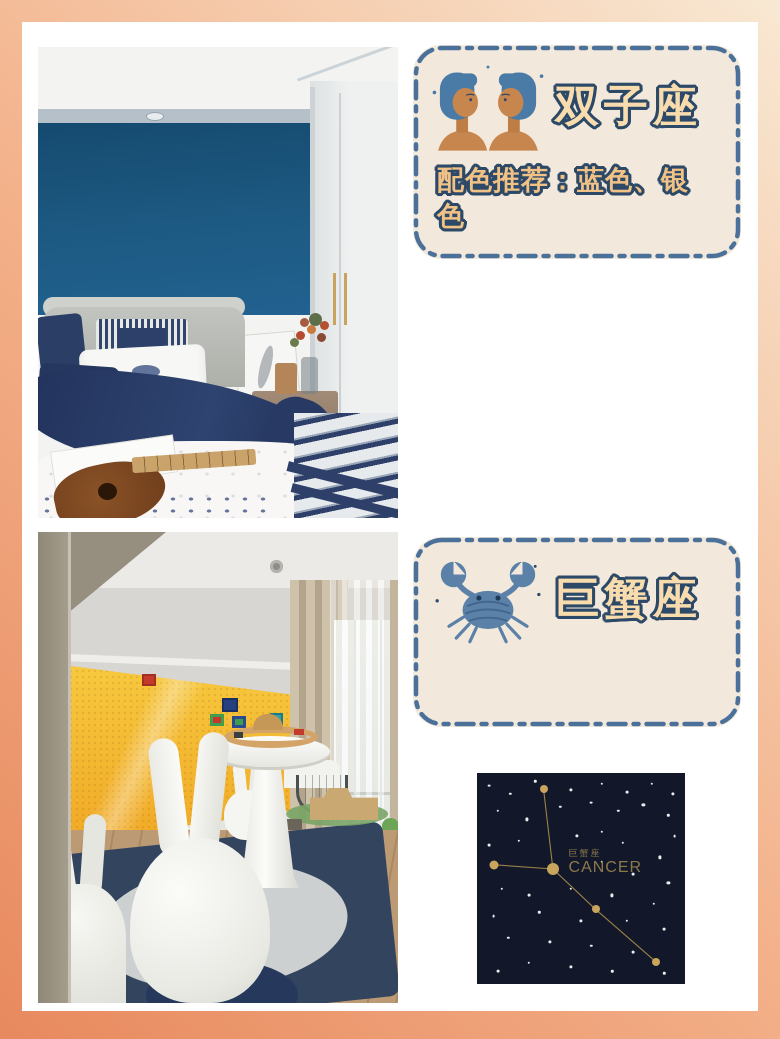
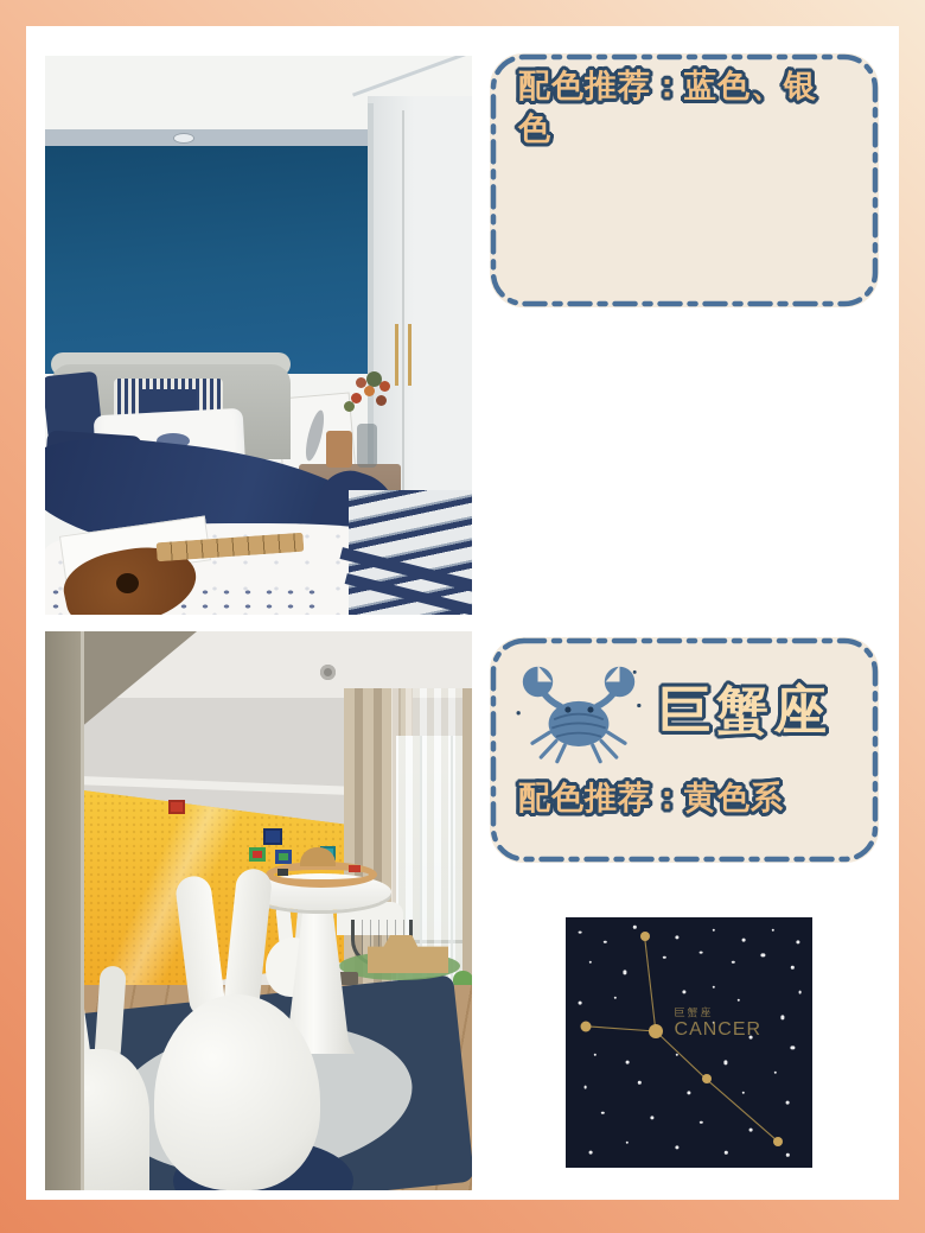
- 双子座
  配色推荐：蓝色、银色
  巨蟹座
+ 配色推荐：黄色系
  巨蟹座
  CANCER
